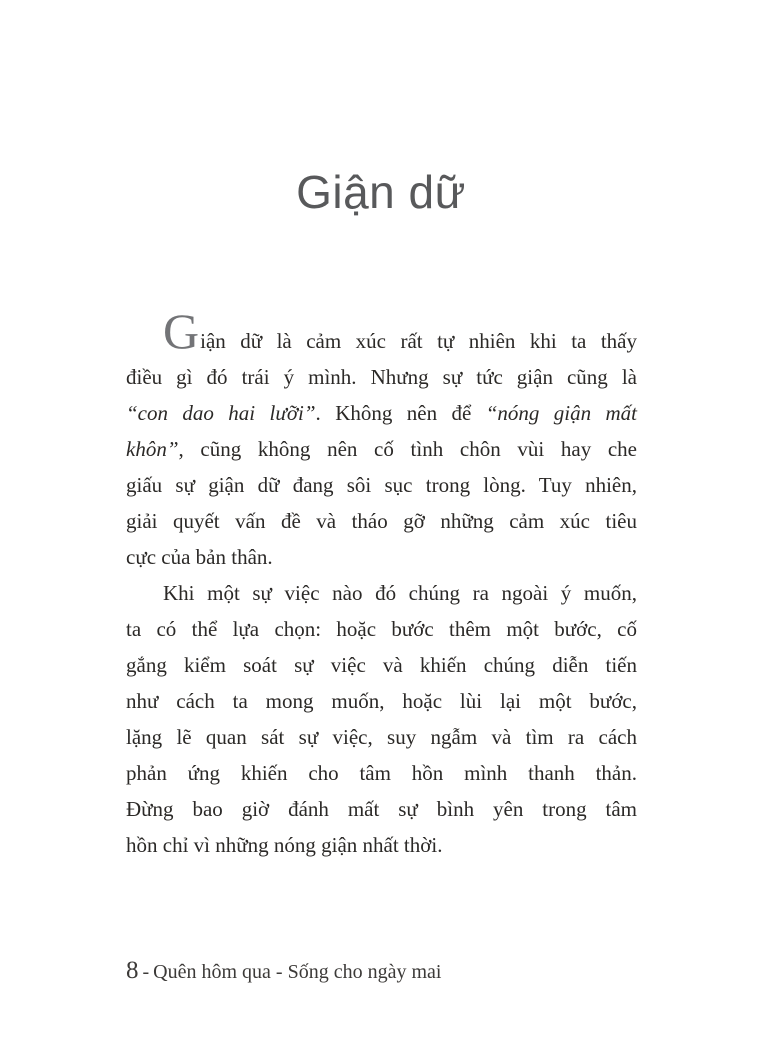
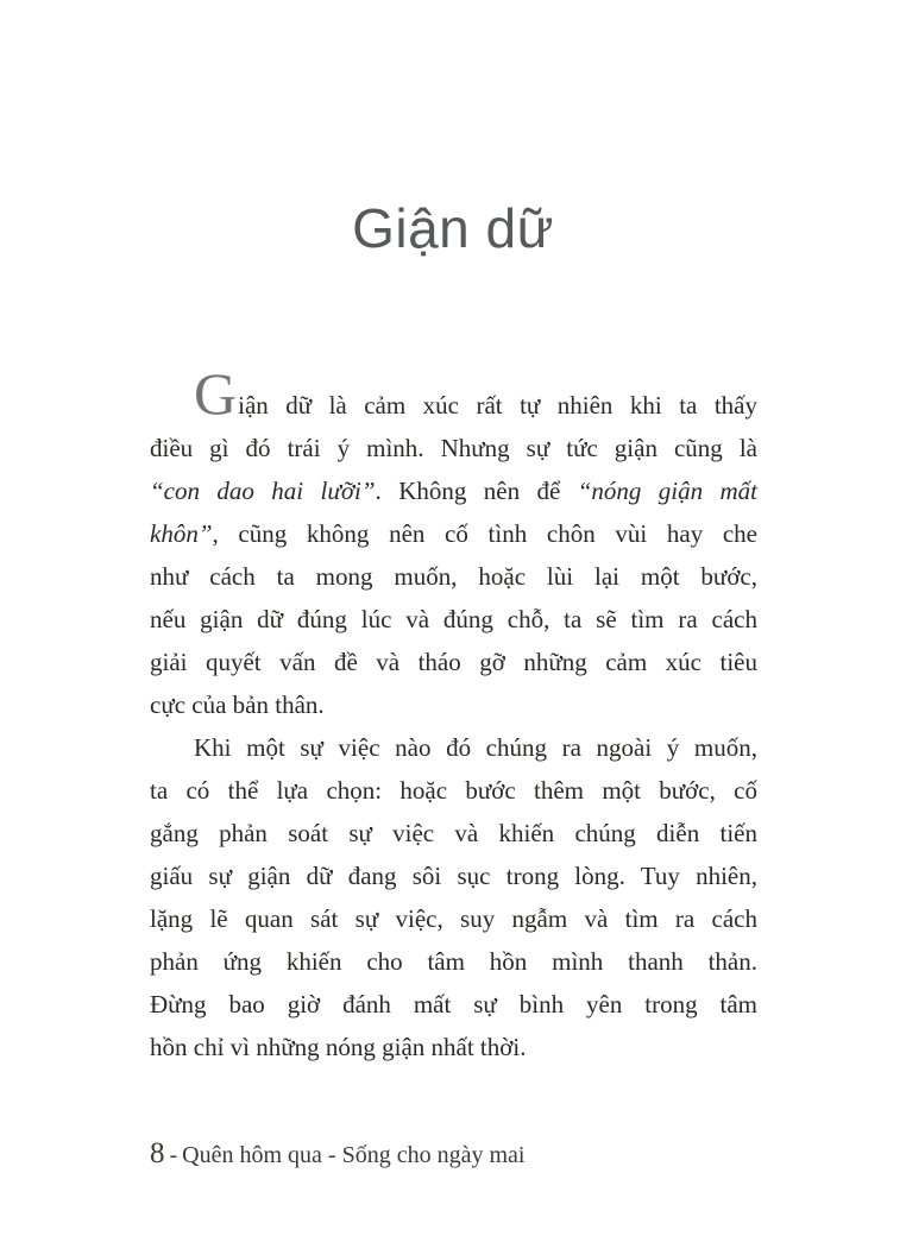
  Giận dữ
  Giận dữ là cảm xúc rất tự nhiên khi ta thấy
  điều gì đó trái ý mình. Nhưng sự tức giận cũng là
  “con dao hai lưỡi”. Không nên để “nóng giận mất
  khôn”, cũng không nên cố tình chôn vùi hay che
- giấu sự giận dữ đang sôi sục trong lòng. Tuy nhiên,
+ như cách ta mong muốn, hoặc lùi lại một bước,
+ nếu giận dữ đúng lúc và đúng chỗ, ta sẽ tìm ra cách
  giải quyết vấn đề và tháo gỡ những cảm xúc tiêu
  cực của bản thân.
  Khi một sự việc nào đó chúng ra ngoài ý muốn,
  ta có thể lựa chọn: hoặc bước thêm một bước, cố
- gắng kiểm soát sự việc và khiến chúng diễn tiến
+ gắng phản soát sự việc và khiến chúng diễn tiến
- như cách ta mong muốn, hoặc lùi lại một bước,
+ giấu sự giận dữ đang sôi sục trong lòng. Tuy nhiên,
  lặng lẽ quan sát sự việc, suy ngẫm và tìm ra cách
  phản ứng khiến cho tâm hồn mình thanh thản.
  Đừng bao giờ đánh mất sự bình yên trong tâm
  hồn chỉ vì những nóng giận nhất thời.
  8 - Quên hôm qua - Sống cho ngày mai
